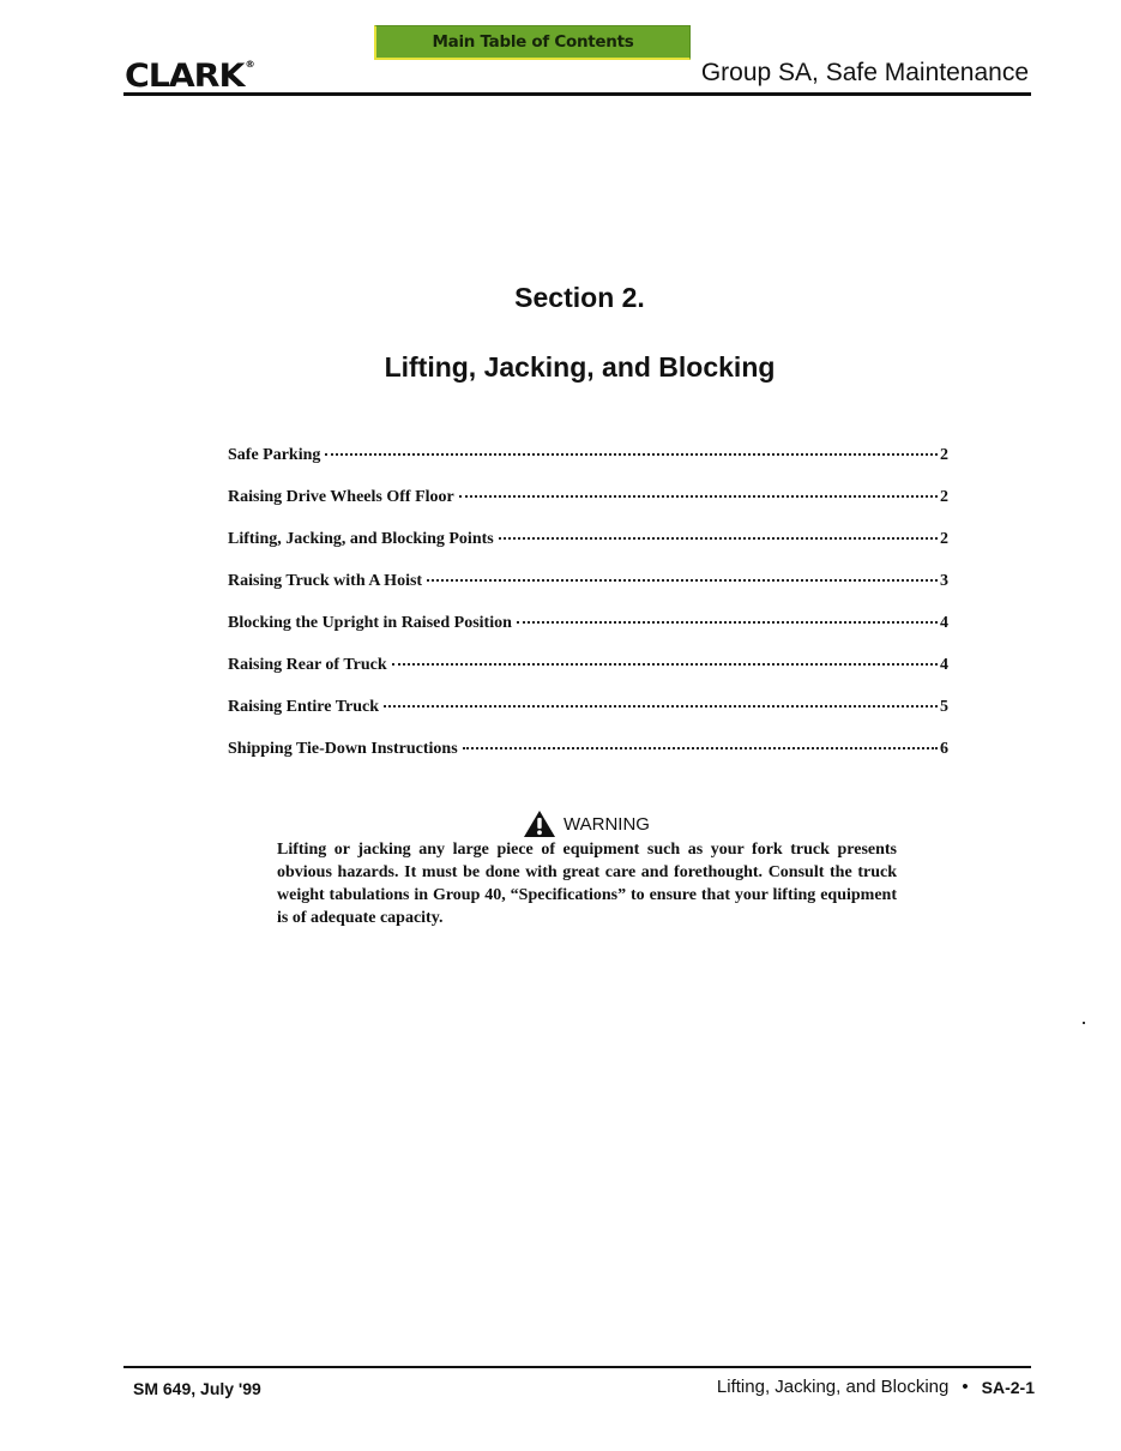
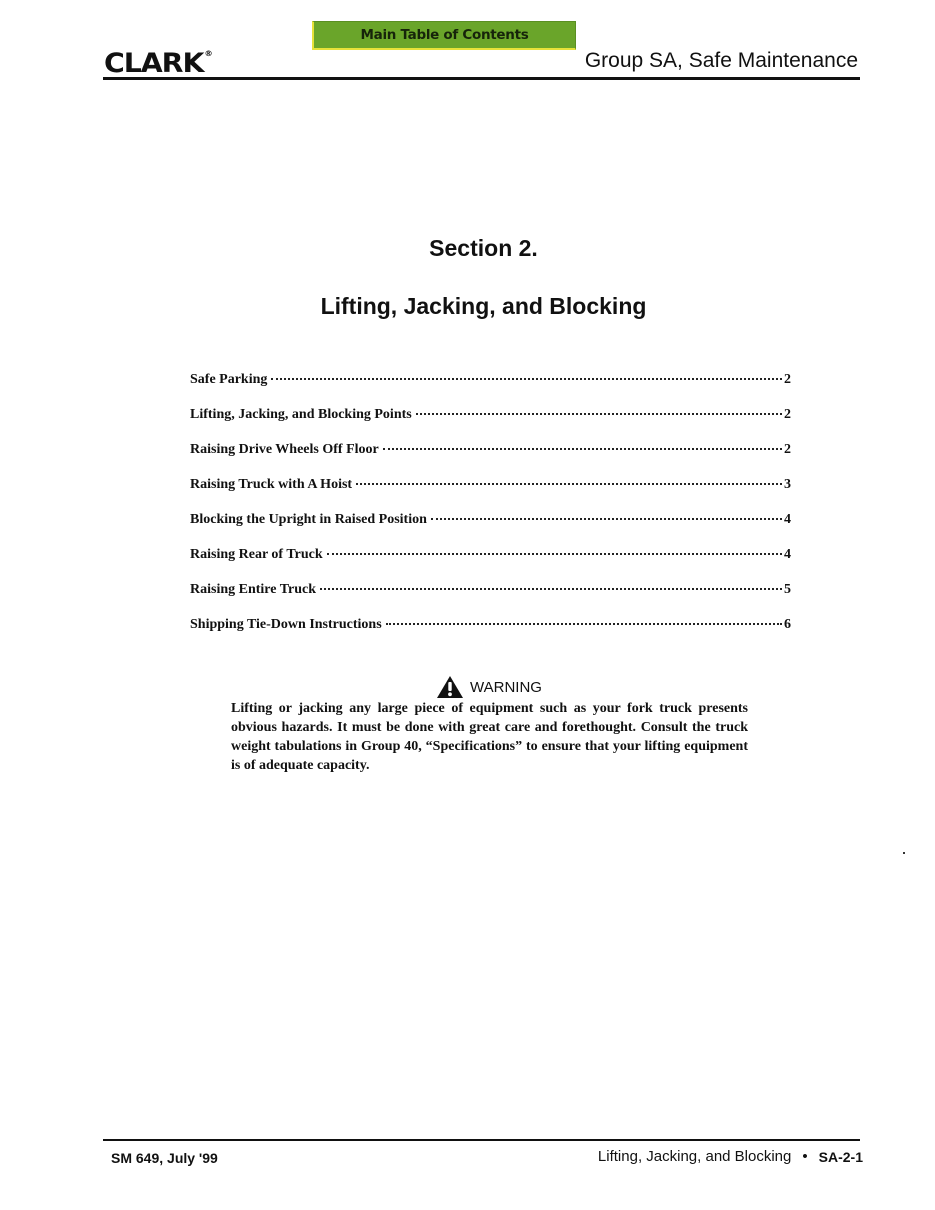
  Main Table of Contents
  CLARK®
  Group SA, Safe Maintenance
  Section 2.
  Lifting, Jacking, and Blocking
  Safe Parking
  2
- Raising Drive Wheels Off Floor
+ Lifting, Jacking, and Blocking Points
  2
- Lifting, Jacking, and Blocking Points
+ Raising Drive Wheels Off Floor
  2
  Raising Truck with A Hoist
  3
  Blocking the Upright in Raised Position
  4
  Raising Rear of Truck
  4
  Raising Entire Truck
  5
  Shipping Tie-Down Instructions
  6
  WARNING
  Lifting or jacking any large piece of equipment such as your fork truck presents obvious hazards. It must be done with great care and forethought. Consult the truck weight tabulations in Group 40, “Specifications” to ensure that your lifting equipment is of adequate capacity.
  SM 649, July '99
  Lifting, Jacking, and Blocking
  •
  SA-2-1
